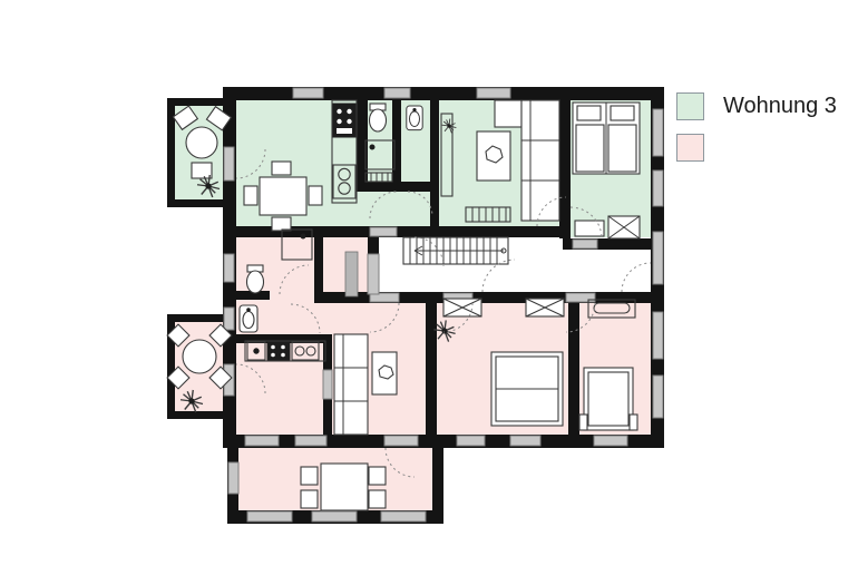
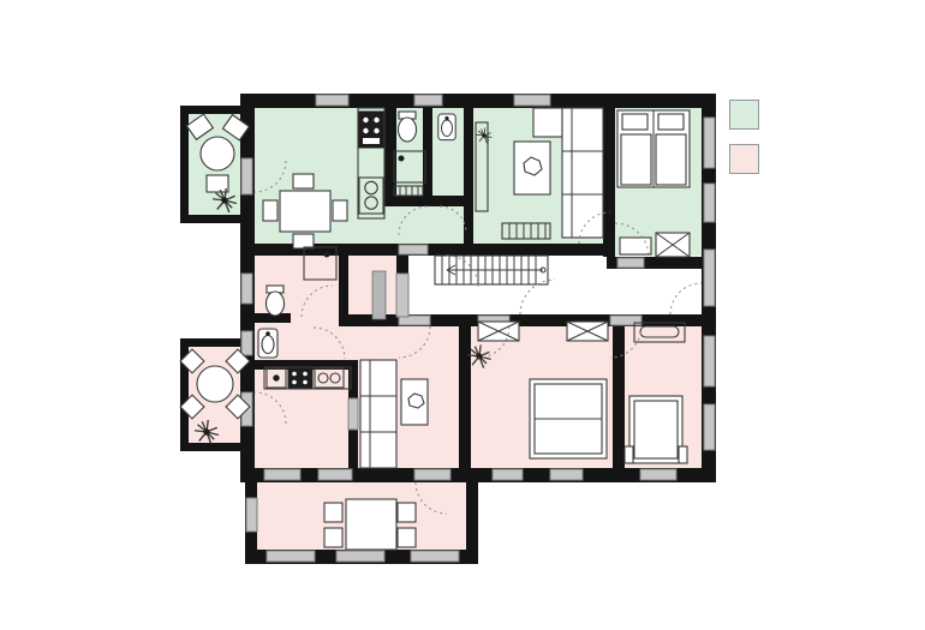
- Wohnung 3
